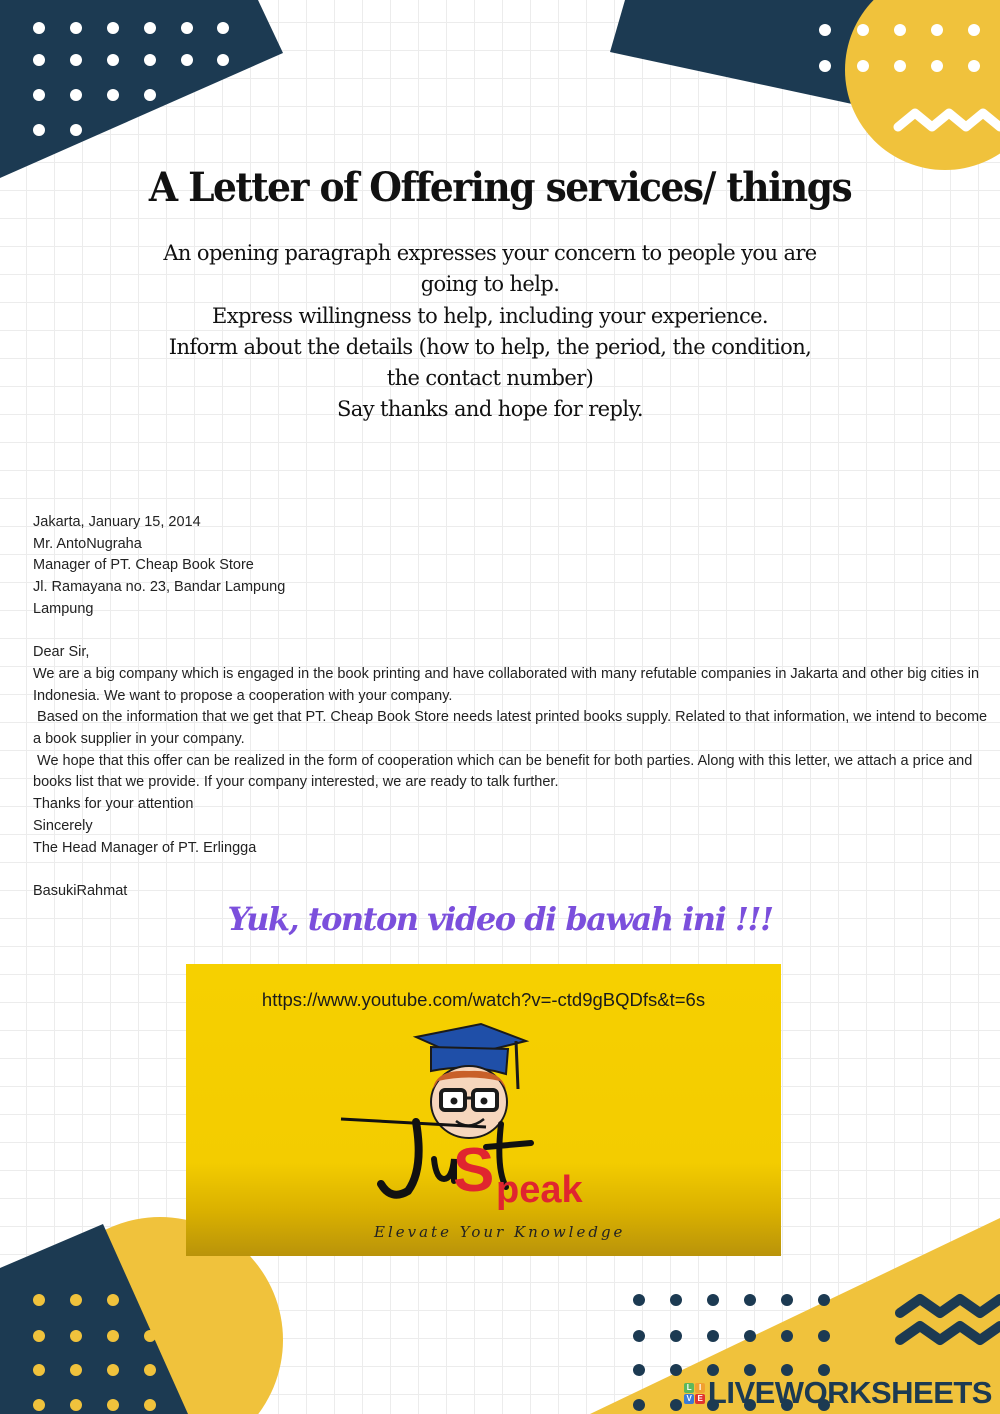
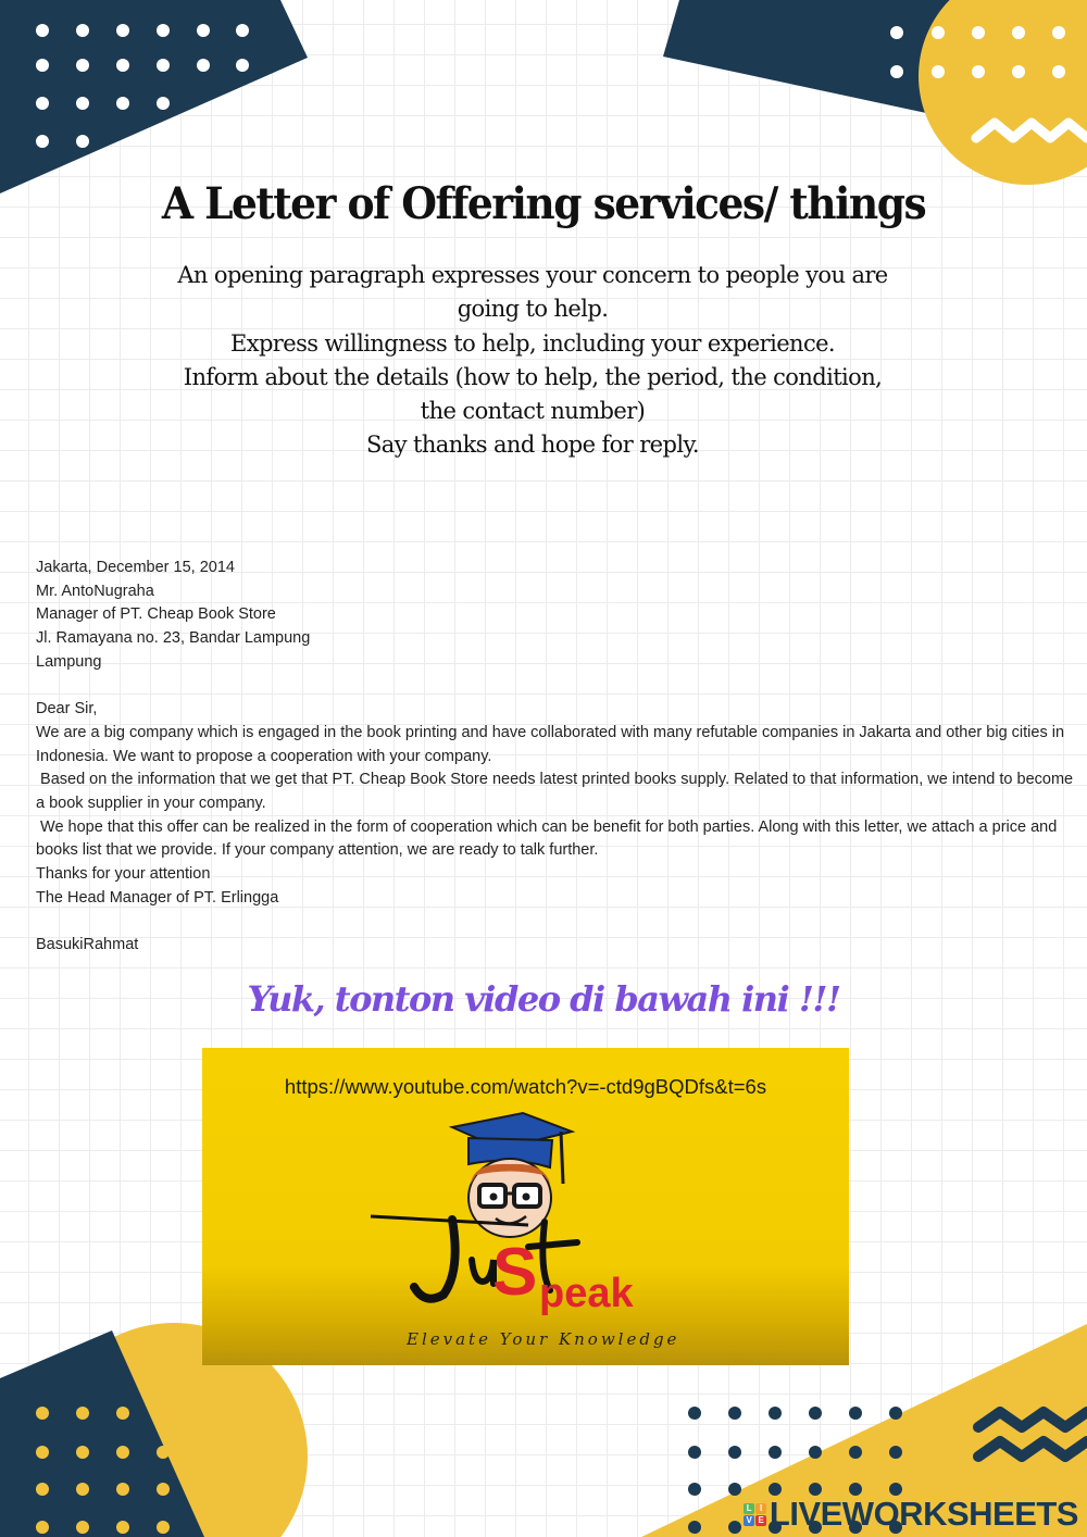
  A Letter of Offering services/ things
  An opening paragraph expresses your concern to people you are
  going to help.
  Express willingness to help, including your experience.
  Inform about the details (how to help, the period, the condition,
  the contact number)
  Say thanks and hope for reply.
- Jakarta, January 15, 2014
+ Jakarta, December 15, 2014
  Mr. AntoNugraha
  Manager of PT. Cheap Book Store
  Jl. Ramayana no. 23, Bandar Lampung
  Lampung
  Dear Sir,
  We are a big company which is engaged in the book printing and have collaborated with many refutable companies in Jakarta and other big cities in Indonesia. We want to propose a cooperation with your company.
  Based on the information that we get that PT. Cheap Book Store needs latest printed books supply. Related to that information, we intend to become a book supplier in your company.
- We hope that this offer can be realized in the form of cooperation which can be benefit for both parties. Along with this letter, we attach a price and books list that we provide. If your company interested, we are ready to talk further.
+ We hope that this offer can be realized in the form of cooperation which can be benefit for both parties. Along with this letter, we attach a price and books list that we provide. If your company attention, we are ready to talk further.
  Thanks for your attention
- Sincerely
  The Head Manager of PT. Erlingga
  BasukiRahmat
  Yuk, tonton video di bawah ini !!!
  https://www.youtube.com/watch?v=-ctd9gBQDfs&t=6s
  S
  peak
  Elevate Your Knowledge
  L
  I
  V
  E
  LIVEWORKSHEETS
